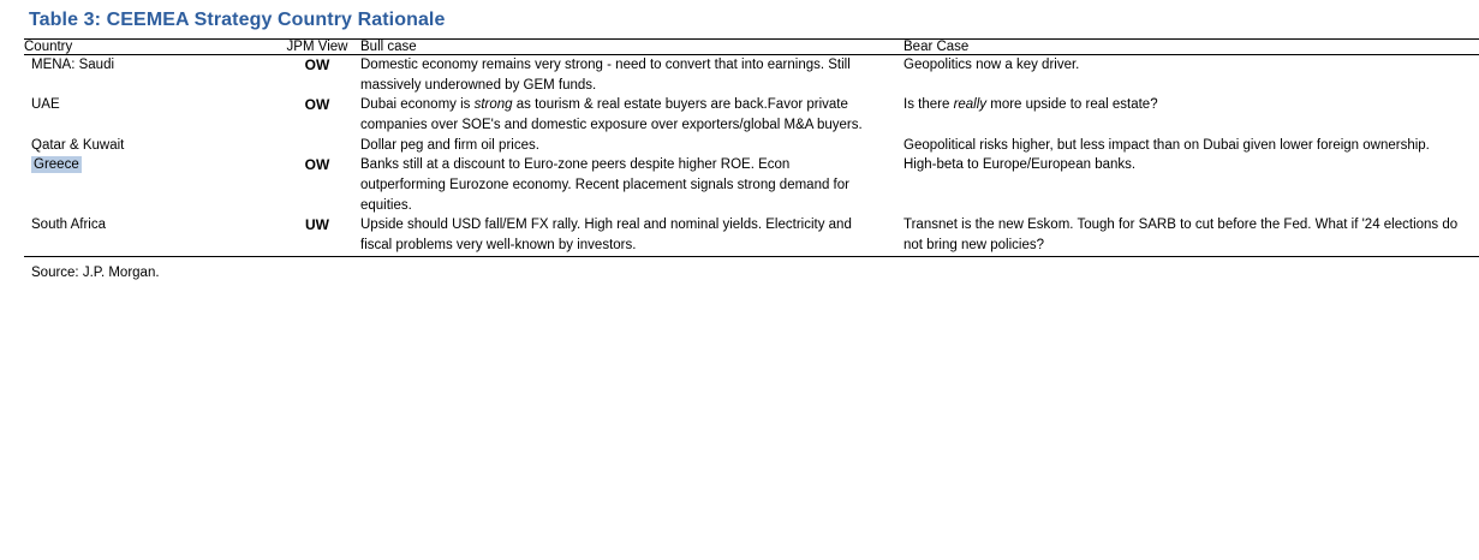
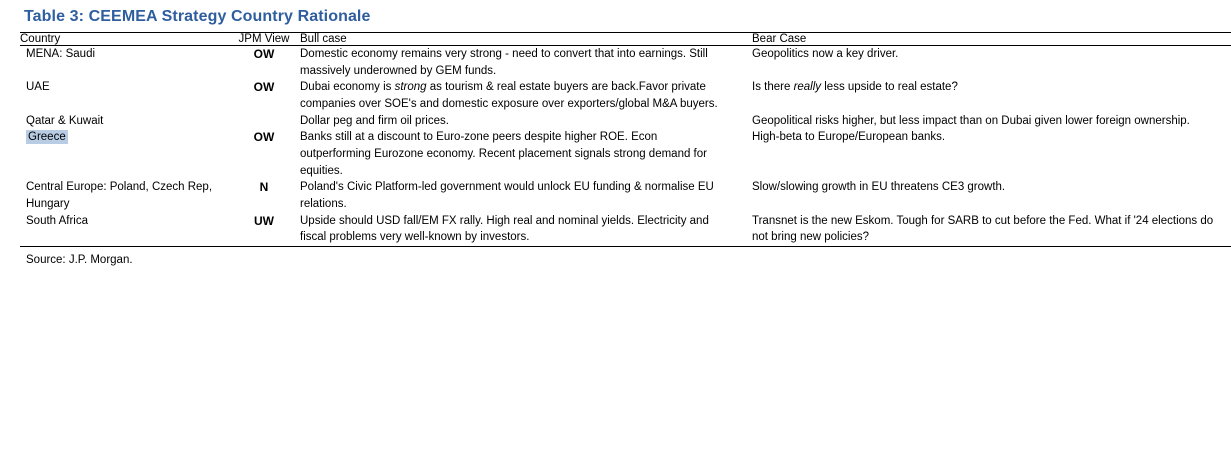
  Table 3: CEEMEA Strategy Country Rationale
  Country	JPM View	Bull case	Bear Case
  MENA: Saudi	OW	Domestic economy remains very strong - need to convert that into earnings. Still massively underowned by GEM funds.	Geopolitics now a key driver.
- UAE	OW	Dubai economy is strong as tourism & real estate buyers are back.Favor private companies over SOE's and domestic exposure over exporters/global M&A buyers.	Is there really more upside to real estate?
+ UAE	OW	Dubai economy is strong as tourism & real estate buyers are back.Favor private companies over SOE's and domestic exposure over exporters/global M&A buyers.	Is there really less upside to real estate?
  Qatar & Kuwait		Dollar peg and firm oil prices.	Geopolitical risks higher, but less impact than on Dubai given lower foreign ownership.
  Greece	OW	Banks still at a discount to Euro-zone peers despite higher ROE. Econ outperforming Eurozone economy. Recent placement signals strong demand for equities.	High-beta to Europe/European banks.
+ Central Europe: Poland, Czech Rep, Hungary	N	Poland's Civic Platform-led government would unlock EU funding & normalise EU relations.	Slow/slowing growth in EU threatens CE3 growth.
  South Africa	UW	Upside should USD fall/EM FX rally. High real and nominal yields. Electricity and fiscal problems very well-known by investors.	Transnet is the new Eskom. Tough for SARB to cut before the Fed. What if '24 elections do not bring new policies?
  Source: J.P. Morgan.
